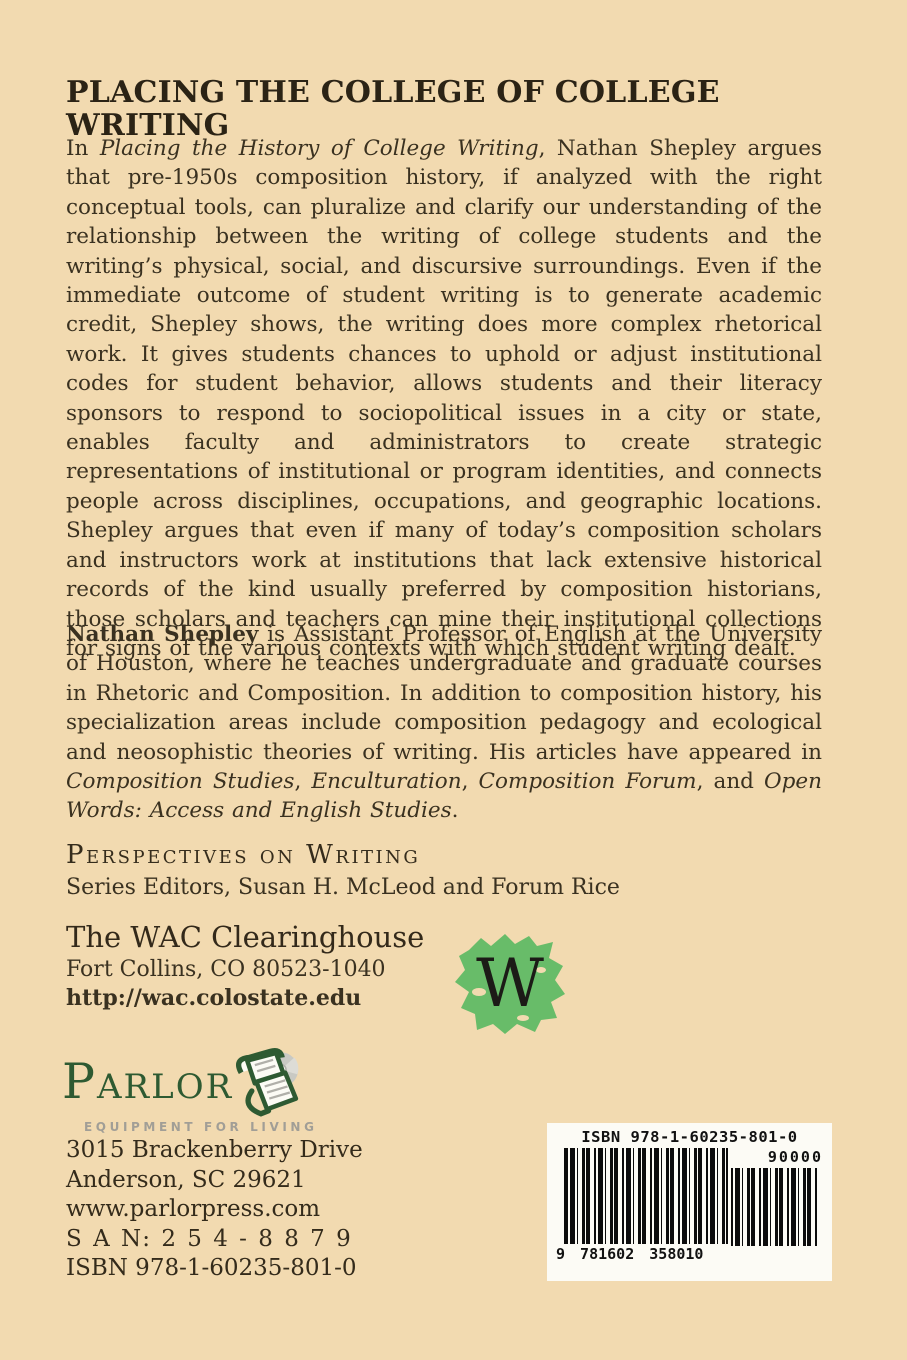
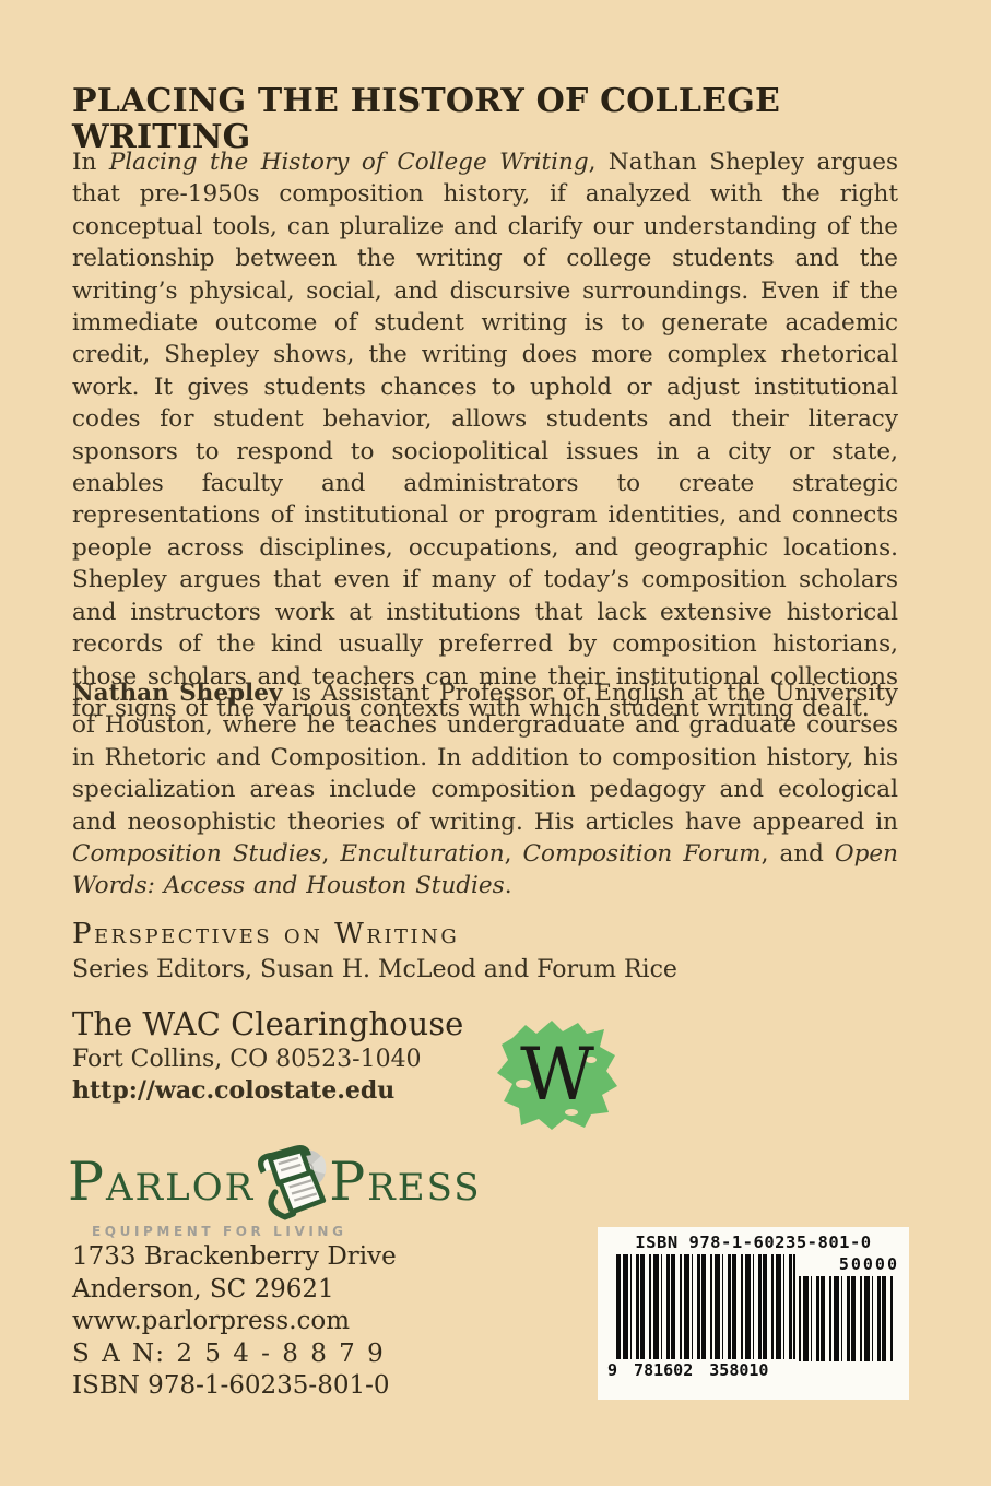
- PLACING THE COLLEGE OF COLLEGE WRITING
+ PLACING THE HISTORY OF COLLEGE WRITING
  In Placing the History of College Writing, Nathan Shepley argues that pre-1950s composition history, if analyzed with the right conceptual tools, can pluralize and clarify our understanding of the relationship between the writing of college students and the writing’s physical, social, and discursive surroundings. Even if the immediate outcome of student writing is to generate academic credit, Shepley shows, the writing does more complex rhetorical work. It gives students chances to uphold or adjust institutional codes for student behavior, allows students and their literacy sponsors to respond to sociopolitical issues in a city or state, enables faculty and administrators to create strategic representations of institutional or program identities, and connects people across disciplines, occupations, and geographic locations. Shepley argues that even if many of today’s composition scholars and instructors work at institutions that lack extensive historical records of the kind usually preferred by composition historians, those scholars and teachers can mine their institutional collections for signs of the various contexts with which student writing dealt.
- Nathan Shepley is Assistant Professor of English at the University of Houston, where he teaches undergraduate and graduate courses in Rhetoric and Composition. In addition to composition history, his specialization areas include composition pedagogy and ecological and neosophistic theories of writing. His articles have appeared in Composition Studies, Enculturation, Composition Forum, and Open Words: Access and English Studies.
+ Nathan Shepley is Assistant Professor of English at the University of Houston, where he teaches undergraduate and graduate courses in Rhetoric and Composition. In addition to composition history, his specialization areas include composition pedagogy and ecological and neosophistic theories of writing. His articles have appeared in Composition Studies, Enculturation, Composition Forum, and Open Words: Access and Houston Studies.
  Perspectives on Writing
  Series Editors, Susan H. McLeod and Forum Rice
  The WAC Clearinghouse
  Fort Collins, CO 80523-1040
  http://wac.colostate.edu
  W
  Parlor
+ Press
  EQUIPMENT FOR LIVING
- 3015 Brackenberry Drive
+ 1733 Brackenberry Drive
  Anderson, SC 29621
  www.parlorpress.com
  S A N: 2 5 4 - 8 8 7 9
  ISBN 978-1-60235-801-0
  ISBN 978-1-60235-801-0
  9 781602 358010
- 90000
+ 50000
